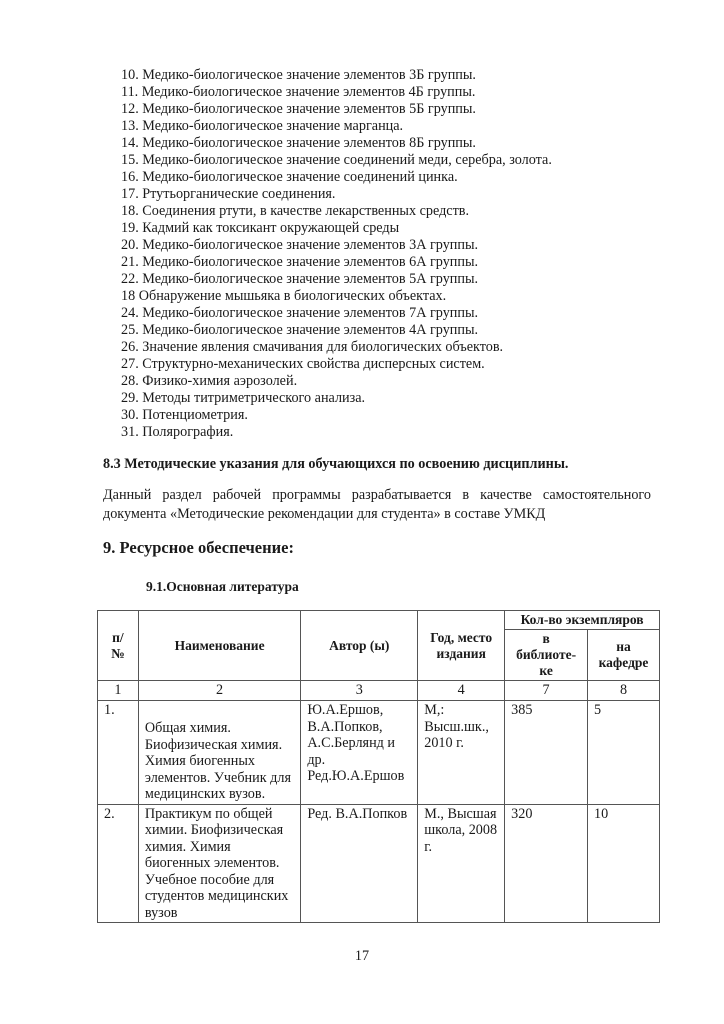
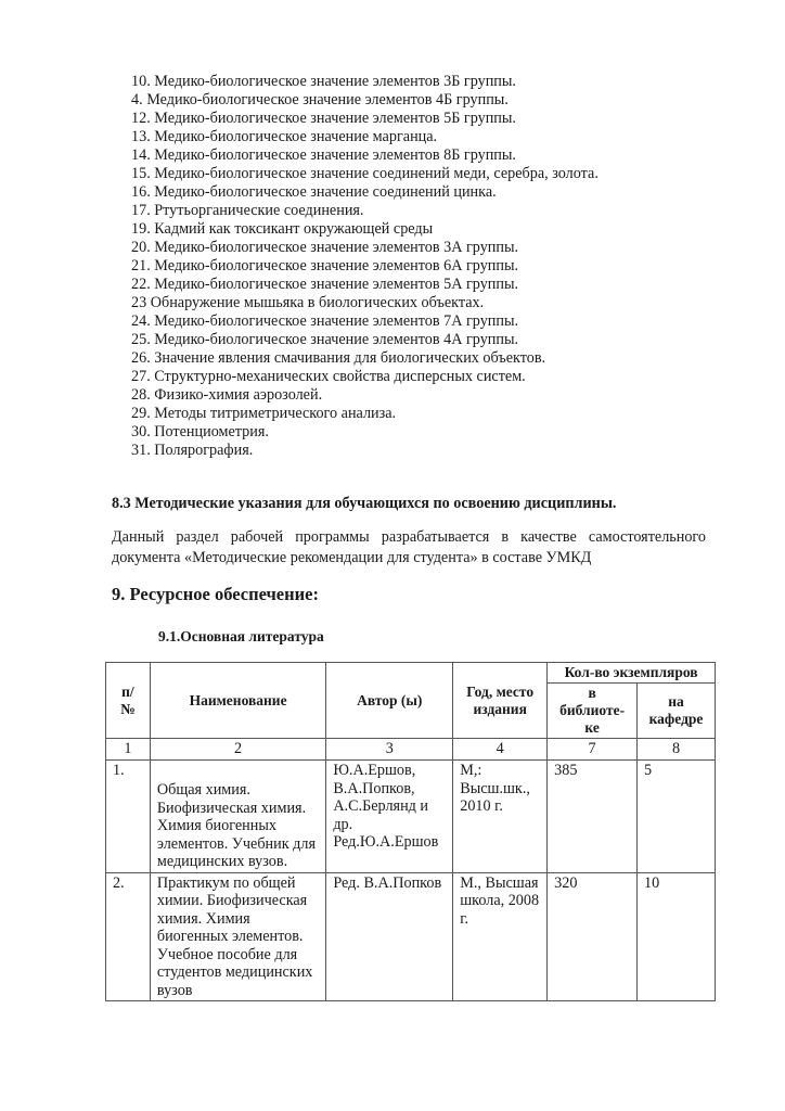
  10. Медико-биологическое значение элементов 3Б группы.
- 11. Медико-биологическое значение элементов 4Б группы.
+ 4. Медико-биологическое значение элементов 4Б группы.
  12. Медико-биологическое значение элементов 5Б группы.
  13. Медико-биологическое значение марганца.
  14. Медико-биологическое значение элементов 8Б группы.
  15. Медико-биологическое значение соединений меди, серебра, золота.
  16. Медико-биологическое значение соединений цинка.
  17. Ртутьорганические соединения.
- 18. Соединения ртути, в качестве лекарственных средств.
  19. Кадмий как токсикант окружающей среды
  20. Медико-биологическое значение элементов 3А группы.
  21. Медико-биологическое значение элементов 6А группы.
  22. Медико-биологическое значение элементов 5А группы.
- 18 Обнаружение мышьяка в биологических объектах.
+ 23 Обнаружение мышьяка в биологических объектах.
  24. Медико-биологическое значение элементов 7А группы.
  25. Медико-биологическое значение элементов 4А группы.
  26. Значение явления смачивания для биологических объектов.
  27. Структурно-механических свойства дисперсных систем.
  28. Физико-химия аэрозолей.
  29. Методы титриметрического анализа.
  30. Потенциометрия.
  31. Полярография.
  8.3 Методические указания для обучающихся по освоению дисциплины.
  Данный раздел рабочей программы разрабатывается в качестве самостоятельного документа «Методические рекомендации для студента» в составе УМКД
  9. Ресурсное обеспечение:
  9.1.Основная литература
  п/ №	Наименование	Автор (ы)	Год, место издания	Кол-во экземпляров
  в библиоте-ке	на кафедре
  1	2	3	4	7	8
  1.	Общая химия. Биофизическая химия. Химия биогенных элементов. Учебник для медицинских вузов.	Ю.А.Ершов, В.А.Попков, А.С.Берлянд и др. Ред.Ю.А.Ершов	М,: Высш.шк., 2010 г.	385	5
  2.	Практикум по общей химии. Биофизическая химия. Химия биогенных элементов. Учебное пособие для студентов медицинских вузов	Ред. В.А.Попков	М., Высшая школа, 2008 г.	320	10
- 17
